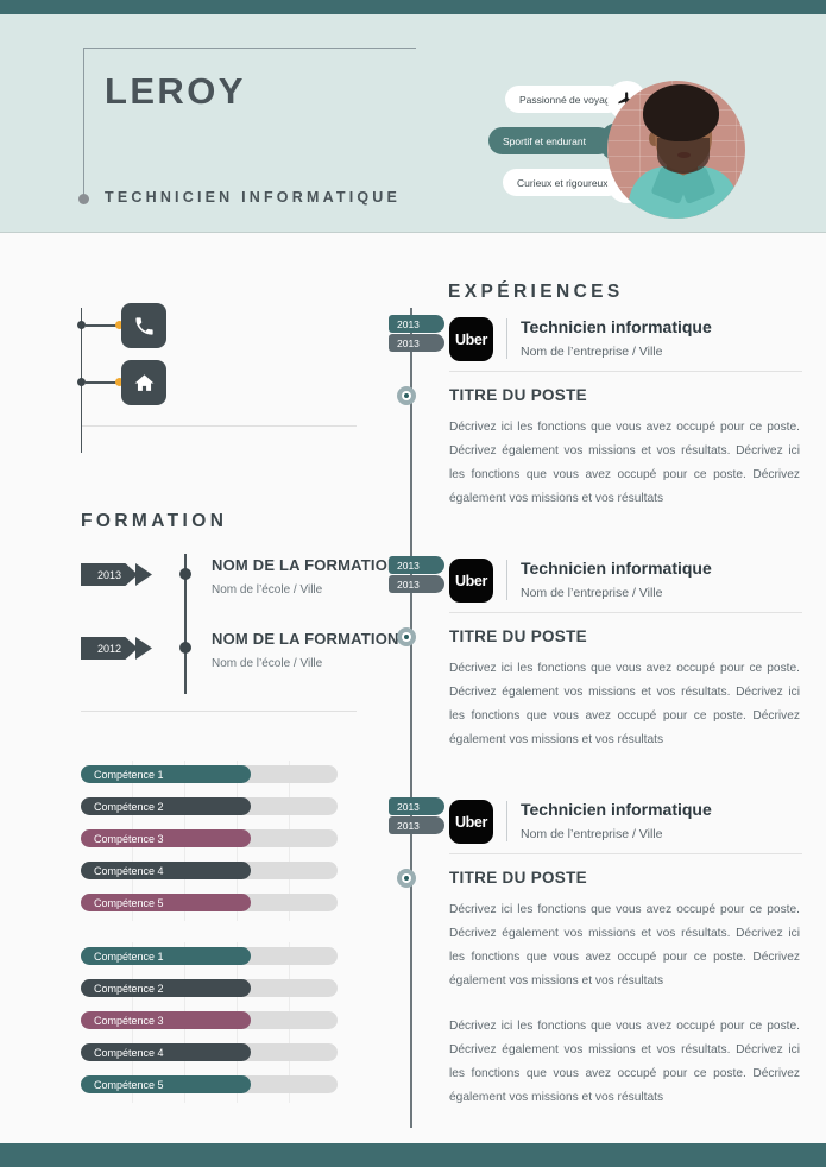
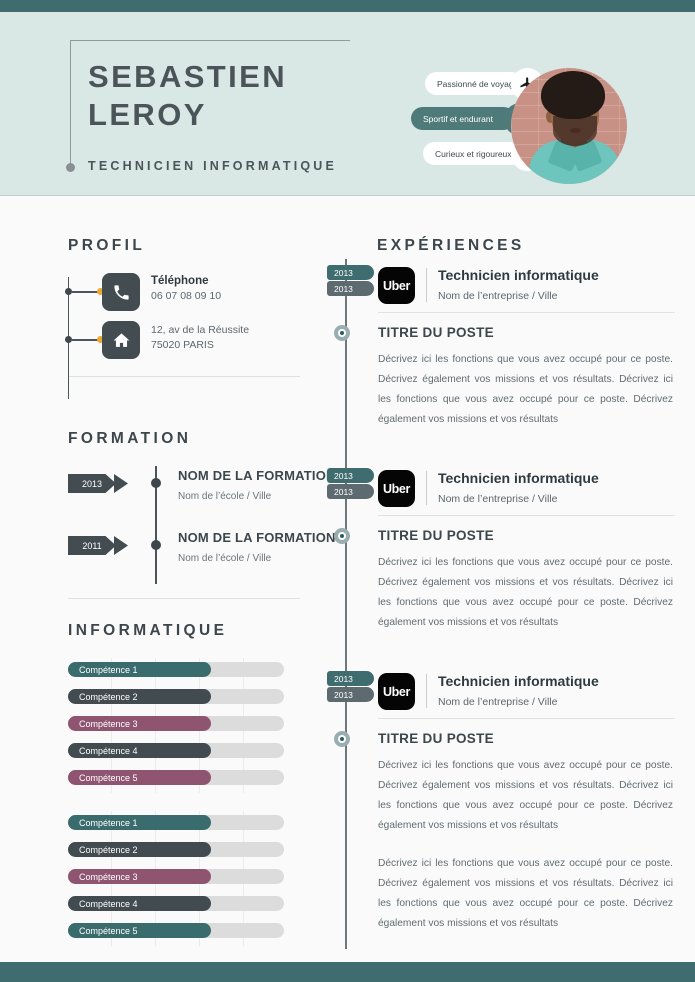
+ SEBASTIEN
  LEROY
  TECHNICIEN INFORMATIQUE
  Passionné de voya
  Sportif et endurant
  Curieux et rigoureux
+ PROFIL
+ Téléphone
+ 06 07 08 09 10
+ 12, av de la Réussite
+ 75020 PARIS
  FORMATION
  2013
  NOM DE LA FORMATIO
  Nom de l’école / Ville
- 2012
+ 2011
  NOM DE LA FORMATION
  Nom de l’école / Ville
+ INFORMATIQUE
  Compétence 1
  Compétence 2
  Compétence 3
  Compétence 4
  Compétence 5
  Compétence 1
  Compétence 2
  Compétence 3
  Compétence 4
  Compétence 5
  EXPÉRIENCES
  2013
  2013
  Uber
  Technicien informatique
  Nom de l’entreprise / Ville
  TITRE DU POSTE
  Décrivez ici les fonctions que vous avez occupé pour ce poste. Décrivez également vos missions et vos résultats. Décrivez ici les fonctions que vous avez occupé pour ce poste. Décrivez également vos missions et vos résultats
  2013
  2013
  Uber
  Technicien informatique
  Nom de l’entreprise / Ville
  TITRE DU POSTE
  Décrivez ici les fonctions que vous avez occupé pour ce poste. Décrivez également vos missions et vos résultats. Décrivez ici les fonctions que vous avez occupé pour ce poste. Décrivez également vos missions et vos résultats
  2013
  2013
  Uber
  Technicien informatique
  Nom de l’entreprise / Ville
  TITRE DU POSTE
  Décrivez ici les fonctions que vous avez occupé pour ce poste. Décrivez également vos missions et vos résultats. Décrivez ici les fonctions que vous avez occupé pour ce poste. Décrivez également vos missions et vos résultats
  Décrivez ici les fonctions que vous avez occupé pour ce poste. Décrivez également vos missions et vos résultats. Décrivez ici les fonctions que vous avez occupé pour ce poste. Décrivez également vos missions et vos résultats
